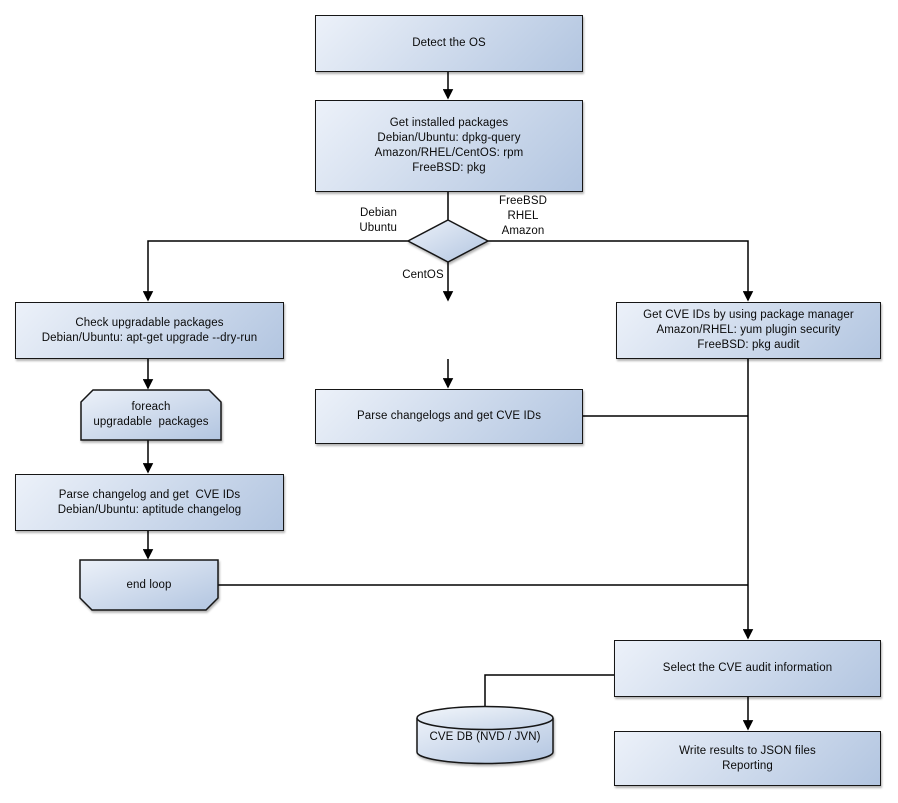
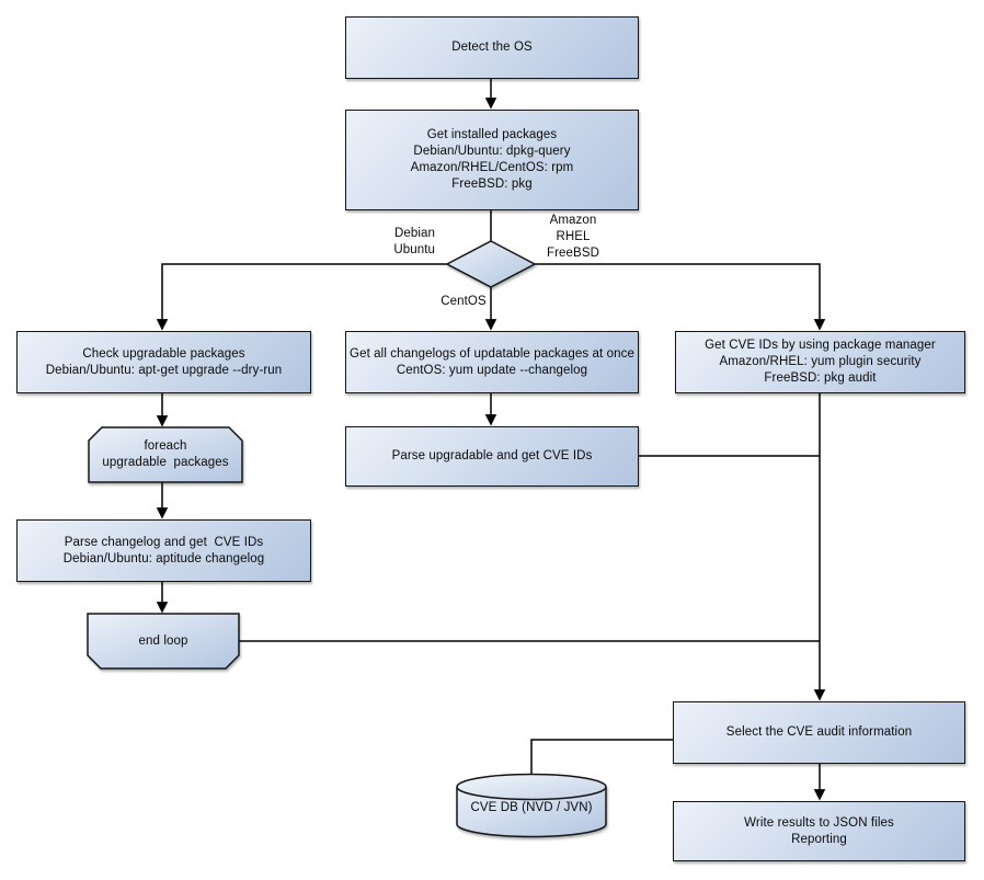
  Detect the OS
  Get installed packages
  Debian/Ubuntu: dpkg-query
  Amazon/RHEL/CentOS: rpm
  FreeBSD: pkg
  Check upgradable packages
  Debian/Ubuntu: apt-get upgrade --dry-run
  Parse changelog and get CVE IDs
  Debian/Ubuntu: aptitude changelog
+ Get all changelogs of updatable packages at once
+ CentOS: yum update --changelog
- Parse changelogs and get CVE IDs
+ Parse upgradable and get CVE IDs
  Get CVE IDs by using package manager
  Amazon/RHEL: yum plugin security
  FreeBSD: pkg audit
  Select the CVE audit information
  Write results to JSON files
  Reporting
  foreach
  upgradable packages
  end loop
  CVE DB (NVD / JVN)
  Debian
  Ubuntu
- FreeBSD
+ Amazon
  RHEL
- Amazon
+ FreeBSD
  CentOS
